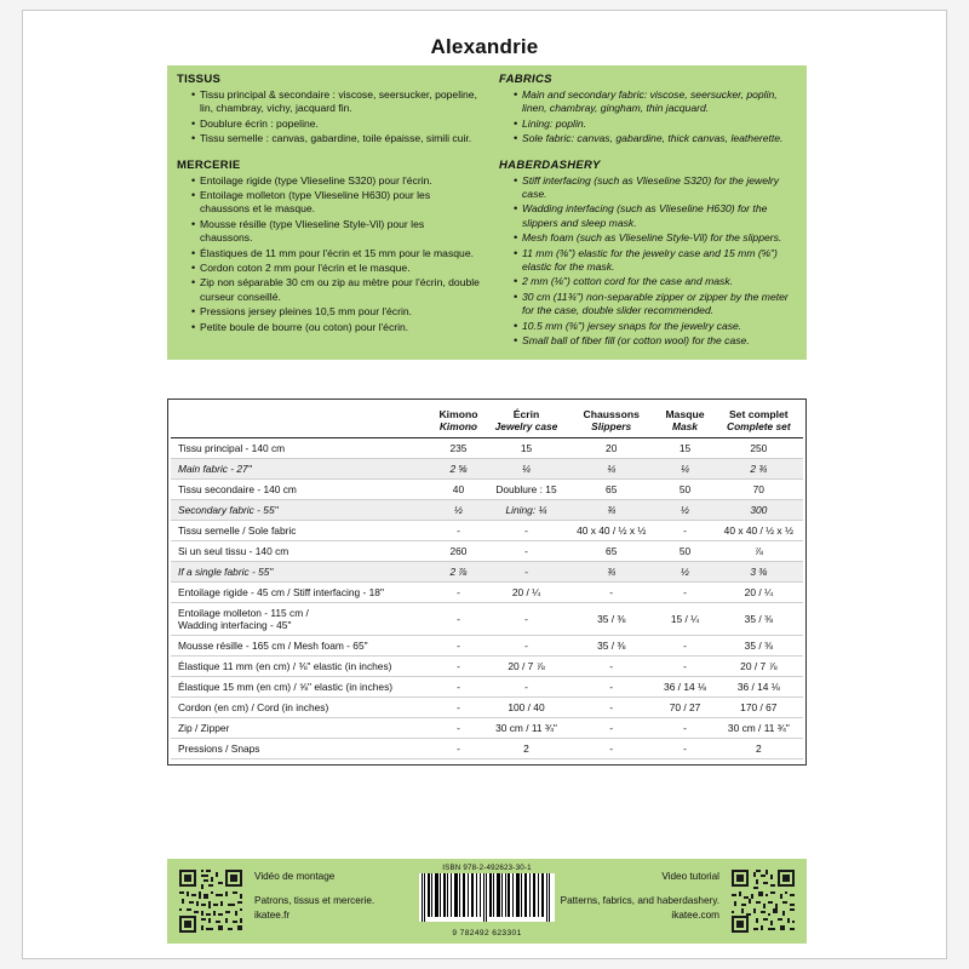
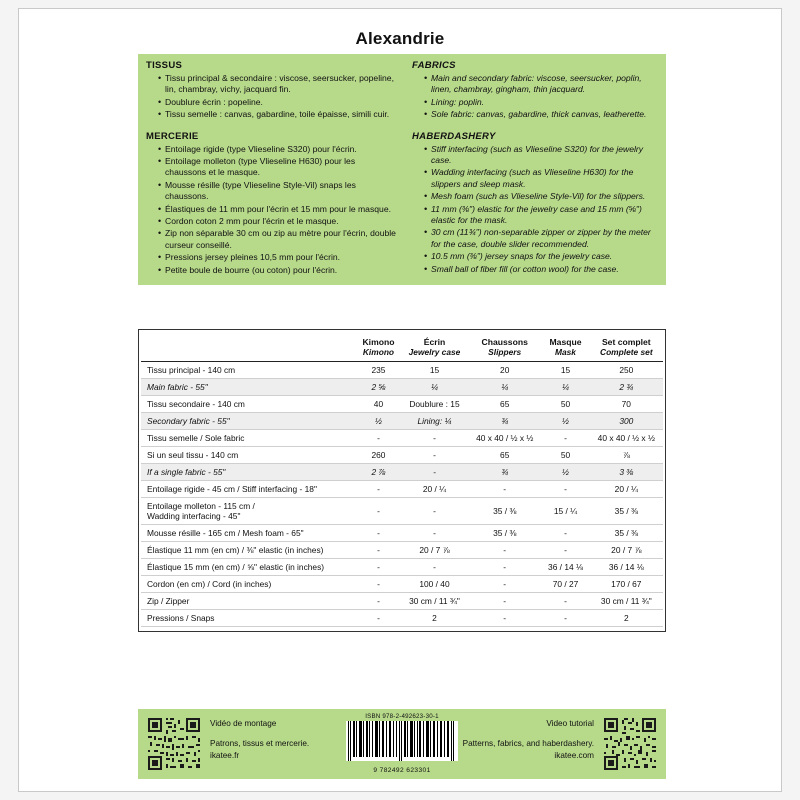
  Alexandrie
  TISSUS
  Tissu principal & secondaire : viscose, seersucker, popeline, lin, chambray, vichy, jacquard fin.
  Doublure écrin : popeline.
  Tissu semelle : canvas, gabardine, toile épaisse, simili cuir.
  FABRICS
  Main and secondary fabric: viscose, seersucker, poplin, linen, chambray, gingham, thin jacquard.
  Lining: poplin.
  Sole fabric: canvas, gabardine, thick canvas, leatherette.
  MERCERIE
  Entoilage rigide (type Vlieseline S320) pour l'écrin.
  Entoilage molleton (type Vlieseline H630) pour les chaussons et le masque.
- Mousse résille (type Vlieseline Style-Vil) pour les chaussons.
+ Mousse résille (type Vlieseline Style-Vil) snaps les chaussons.
  Élastiques de 11 mm pour l'écrin et 15 mm pour le masque.
  Cordon coton 2 mm pour l'écrin et le masque.
  Zip non séparable 30 cm ou zip au mètre pour l'écrin, double curseur conseillé.
  Pressions jersey pleines 10,5 mm pour l'écrin.
  Petite boule de bourre (ou coton) pour l'écrin.
  HABERDASHERY
  Stiff interfacing (such as Vlieseline S320) for the jewelry case.
  Wadding interfacing (such as Vlieseline H630) for the slippers and sleep mask.
  Mesh foam (such as Vlieseline Style-Vil) for the slippers.
  11 mm (⅜") elastic for the jewelry case and 15 mm (⅝") elastic for the mask.
- 2 mm (⅛") cotton cord for the case and mask.
  30 cm (11¾") non-separable zipper or zipper by the meter for the case, double slider recommended.
  10.5 mm (⅜") jersey snaps for the jewelry case.
  Small ball of fiber fill (or cotton wool) for the case.
  	Kimono	Écrin	Chaussons	Masque	Set complet
  	Kimono	Jewelry case	Slippers	Mask	Complete set
  Tissu principal - 140 cm	235	15	20	15	250
- Main fabric - 27"	2 ⅝	¼	¼	¼	2 ¾
+ Main fabric - 55"	2 ⅝	¼	¼	¼	2 ¾
  Tissu secondaire - 140 cm	40	Doublure : 15	65	50	70
  Secondary fabric - 55"	½	Lining: ¼	¾	½	300
  Tissu semelle / Sole fabric	-	-	40 x 40 / ½ x ½	-	40 x 40 / ½ x ½
  Si un seul tissu - 140 cm	260	-	65	50	⅞
  If a single fabric - 55"	2 ⅞	-	¾	½	3 ⅜
  Entoilage rigide - 45 cm / Stiff interfacing - 18"	-	20 / ¼	-	-	20 / ¼
  Entoilage molleton - 115 cm /Wadding interfacing - 45"	-	-	35 / ⅜	15 / ¼	35 / ⅜
  Mousse résille - 165 cm / Mesh foam - 65"	-	-	35 / ⅜	-	35 / ⅜
  Élastique 11 mm (en cm) / ⅜" elastic (in inches)	-	20 / 7 ⅞	-	-	20 / 7 ⅞
  Élastique 15 mm (en cm) / ⅝" elastic (in inches)	-	-	-	36 / 14 ⅛	36 / 14 ⅛
  Cordon (en cm) / Cord (in inches)	-	100 / 40	-	70 / 27	170 / 67
  Zip / Zipper	-	30 cm / 11 ¾"	-	-	30 cm / 11 ¾"
  Pressions / Snaps	-	2	-	-	2
  Vidéo de montage
  Patrons, tissus et mercerie.
  ikatee.fr
  Video tutorial
  Patterns, fabrics, and haberdashery.
  ikatee.com
